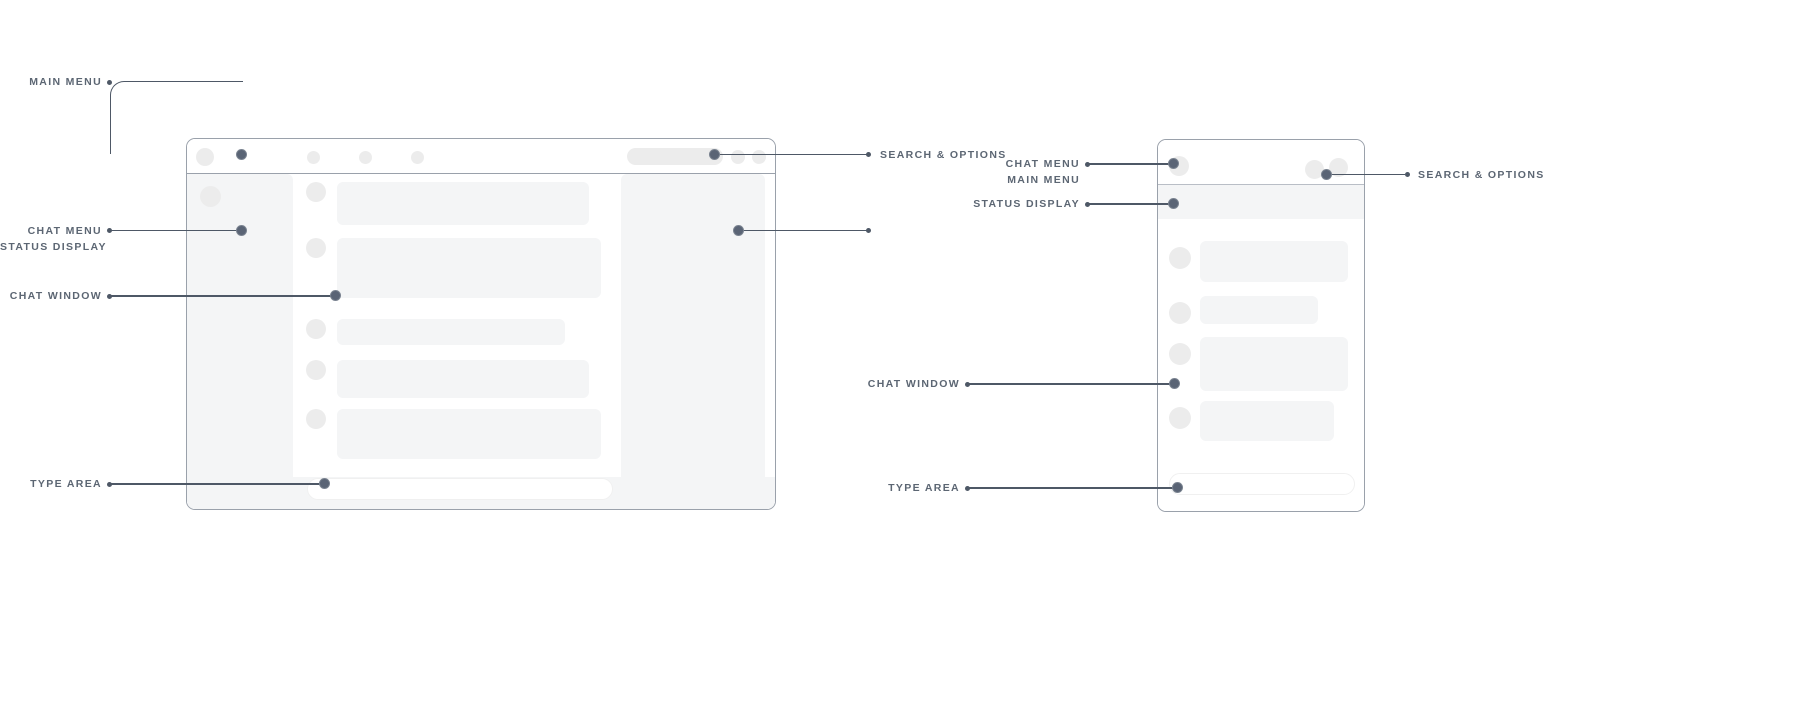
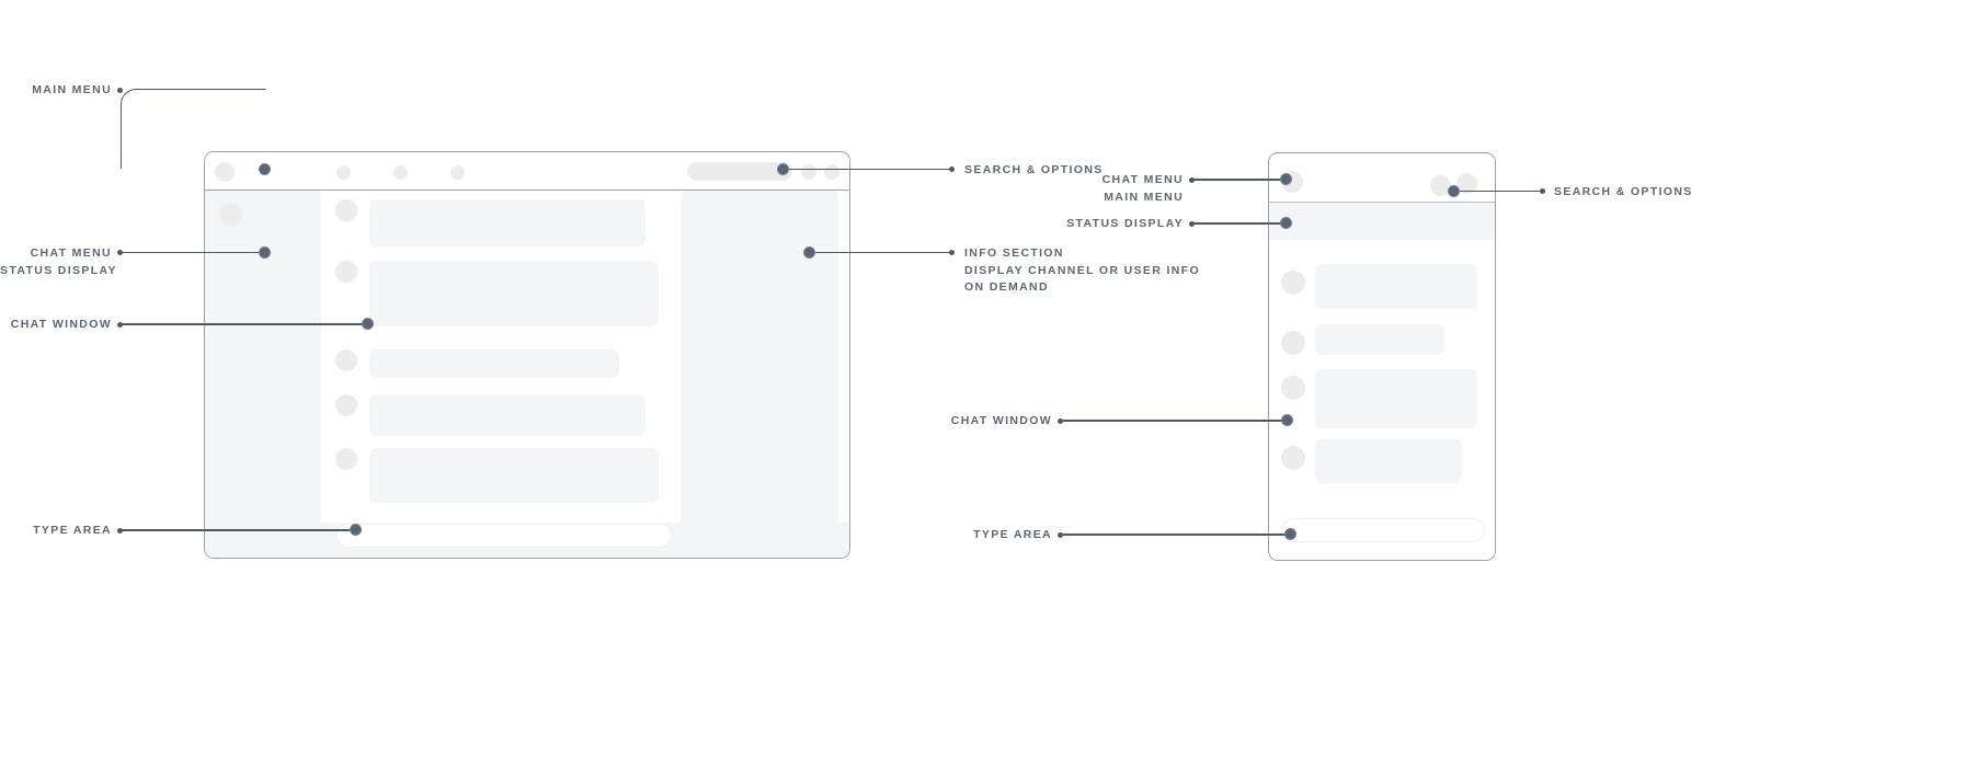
  MAIN MENU
  CHAT MENU
  STATUS DISPLAY
  CHAT WINDOW
  TYPE AREA
  SEARCH & OPTIONS
+ INFO SECTION
+ DISPLAY CHANNEL OR USER INFO
+ ON DEMAND
  CHAT MENU
  MAIN MENU
  STATUS DISPLAY
  CHAT WINDOW
  TYPE AREA
  SEARCH & OPTIONS
